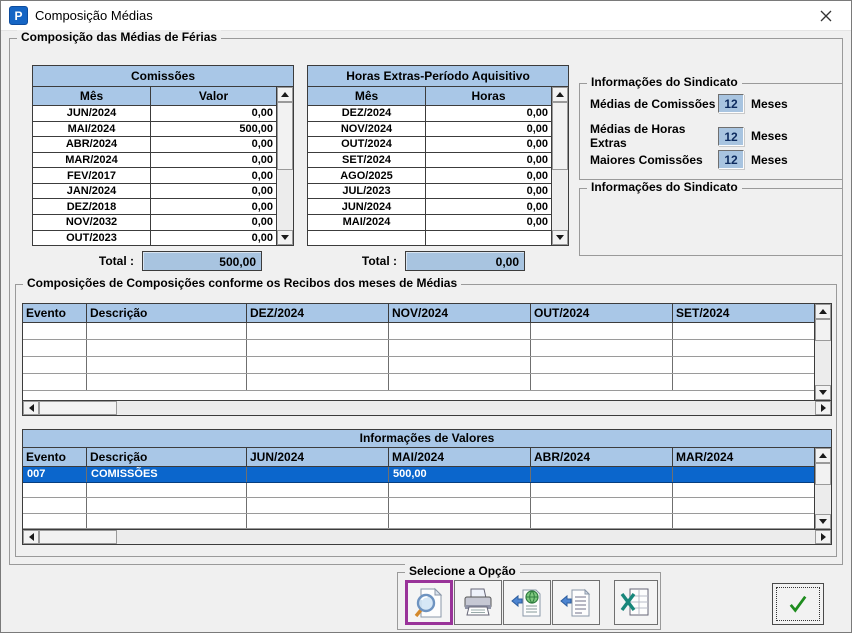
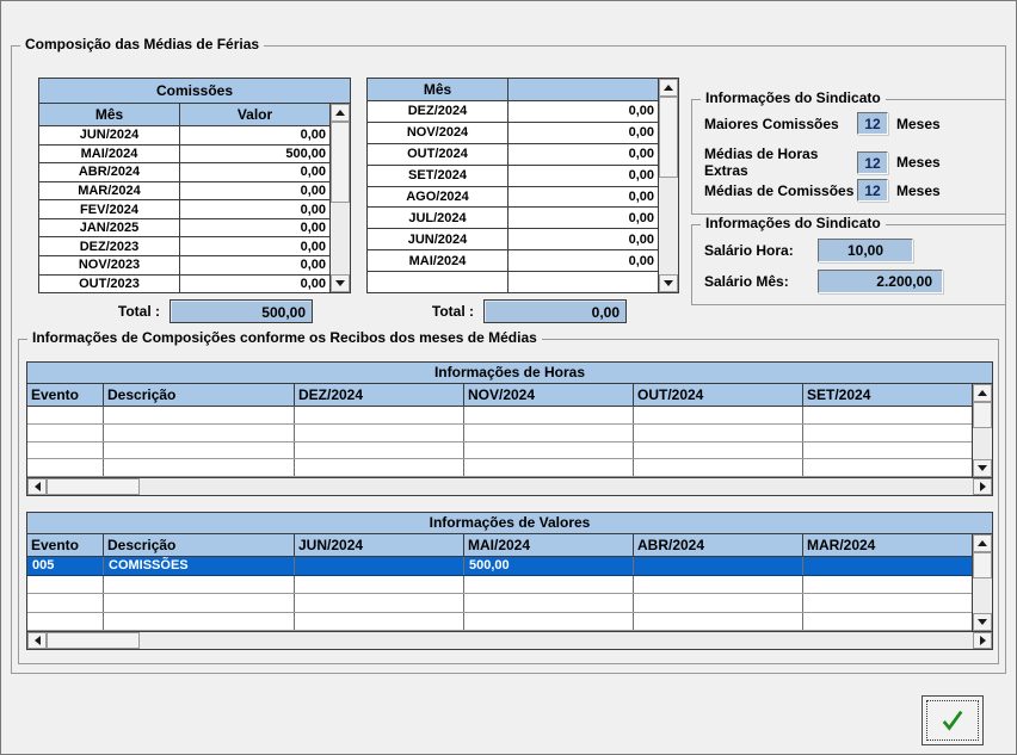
- P
- Composição Médias
  Composição das Médias de Férias
  Comissões
  Mês
  Valor
  JUN/2024
  0,00
  MAI/2024
  500,00
  ABR/2024
  0,00
  MAR/2024
  0,00
- FEV/2017
+ FEV/2024
  0,00
- JAN/2024
+ JAN/2025
  0,00
- DEZ/2018
+ DEZ/2023
  0,00
- NOV/2032
+ NOV/2023
  0,00
  OUT/2023
  0,00
- Horas Extras-Período Aquisitivo
  Mês
- Horas
  DEZ/2024
  0,00
  NOV/2024
  0,00
  OUT/2024
  0,00
  SET/2024
  0,00
- AGO/2025
+ AGO/2024
  0,00
- JUL/2023
+ JUL/2024
  0,00
  JUN/2024
  0,00
  MAI/2024
  0,00
  Total :
  500,00
  Total :
  0,00
  Informações do Sindicato
- Médias de Comissões
+ Maiores Comissões
  12
  Meses
  Médias de Horas Extras
  12
  Meses
- Maiores Comissões
+ Médias de Comissões
  12
  Meses
  Informações do Sindicato
+ Salário Hora:
+ 10,00
+ Salário Mês:
+ 2.200,00
- Composições de Composições conforme os Recibos dos meses de Médias
+ Informações de Composições conforme os Recibos dos meses de Médias
+ Informações de Horas
  Evento
  Descrição
  DEZ/2024
  NOV/2024
  OUT/2024
  SET/2024
  Informações de Valores
  Evento
  Descrição
  JUN/2024
  MAI/2024
  ABR/2024
  MAR/2024
- 007
+ 005
  COMISSÕES
  500,00
- Selecione a Opção
